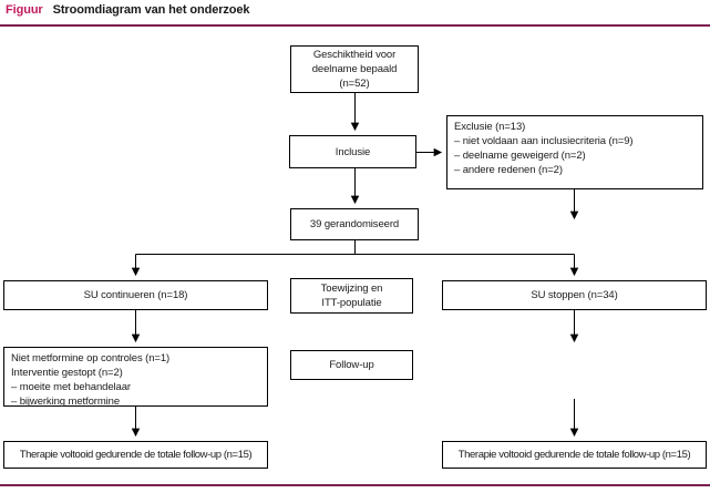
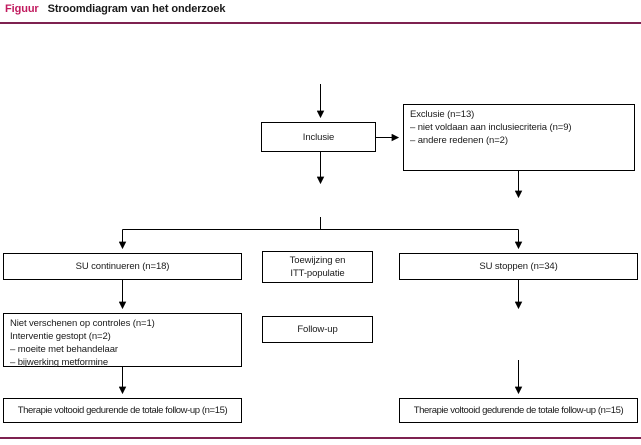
  Figuur Stroomdiagram van het onderzoek
- Geschiktheid voor
- deelname bepaald
- (n=52)
  Inclusie
  Exclusie (n=13)
  – niet voldaan aan inclusiecriteria (n=9)
- – deelname geweigerd (n=2)
  – andere redenen (n=2)
- 39 gerandomiseerd
  SU continueren (n=18)
  Toewijzing en
  ITT-populatie
  SU stoppen (n=34)
- Niet metformine op controles (n=1)
+ Niet verschenen op controles (n=1)
  Interventie gestopt (n=2)
  – moeite met behandelaar
  – bijwerking metformine
  Follow-up
  Therapie voltooid gedurende de totale follow-up (n=15)
  Therapie voltooid gedurende de totale follow-up (n=15)
